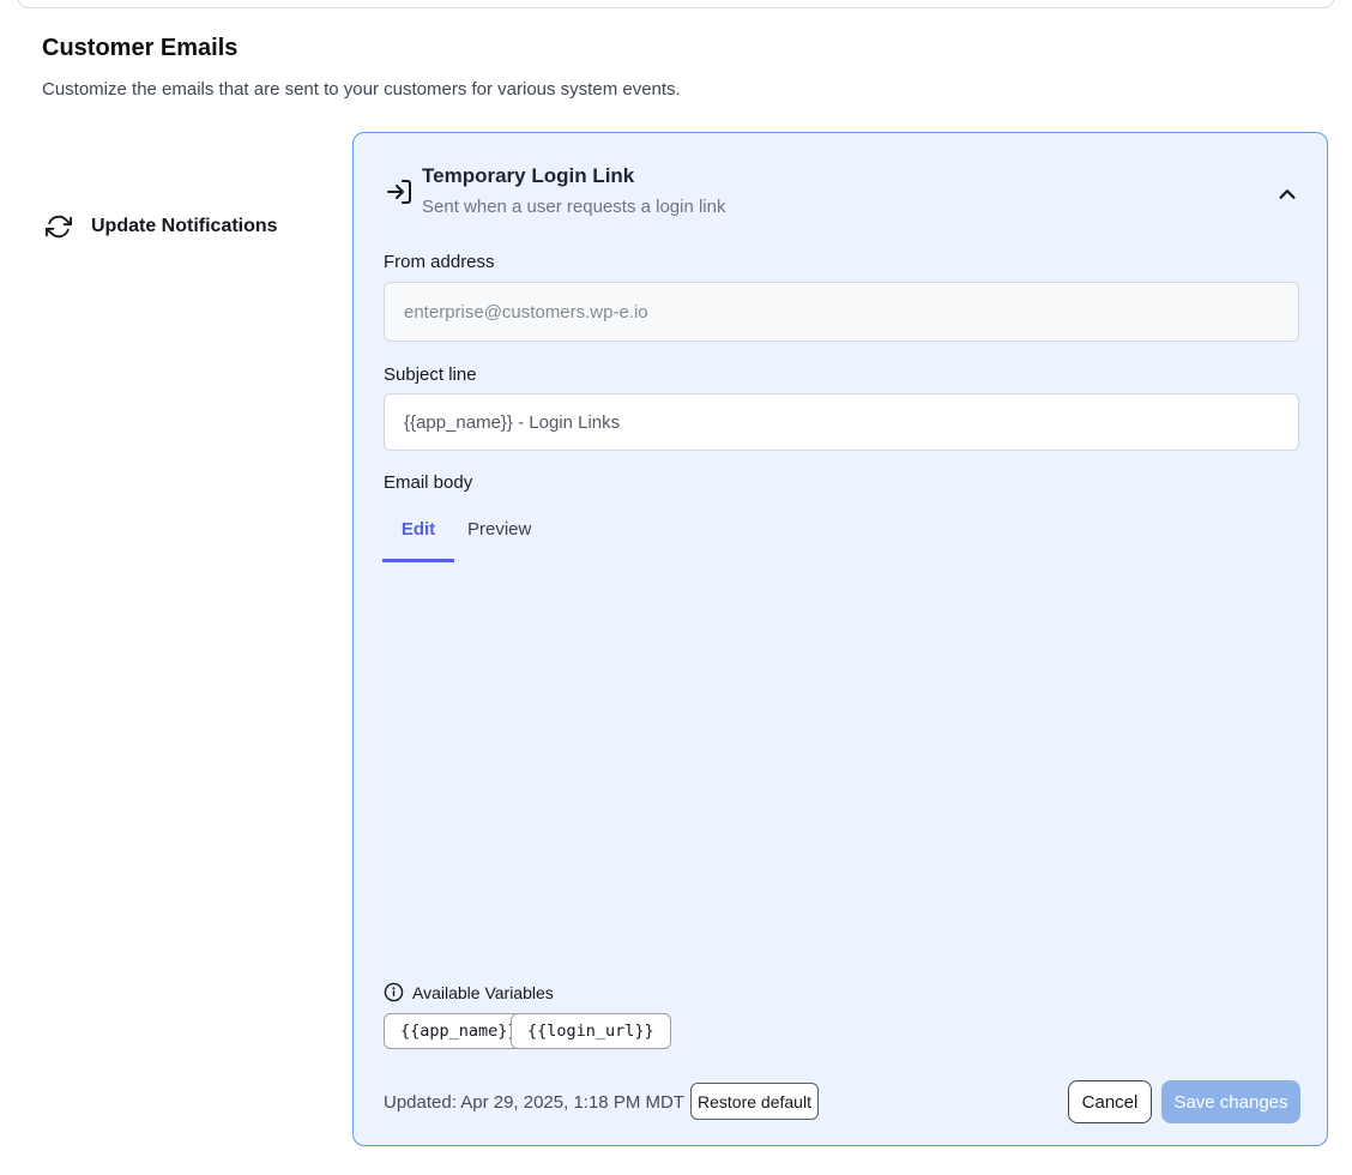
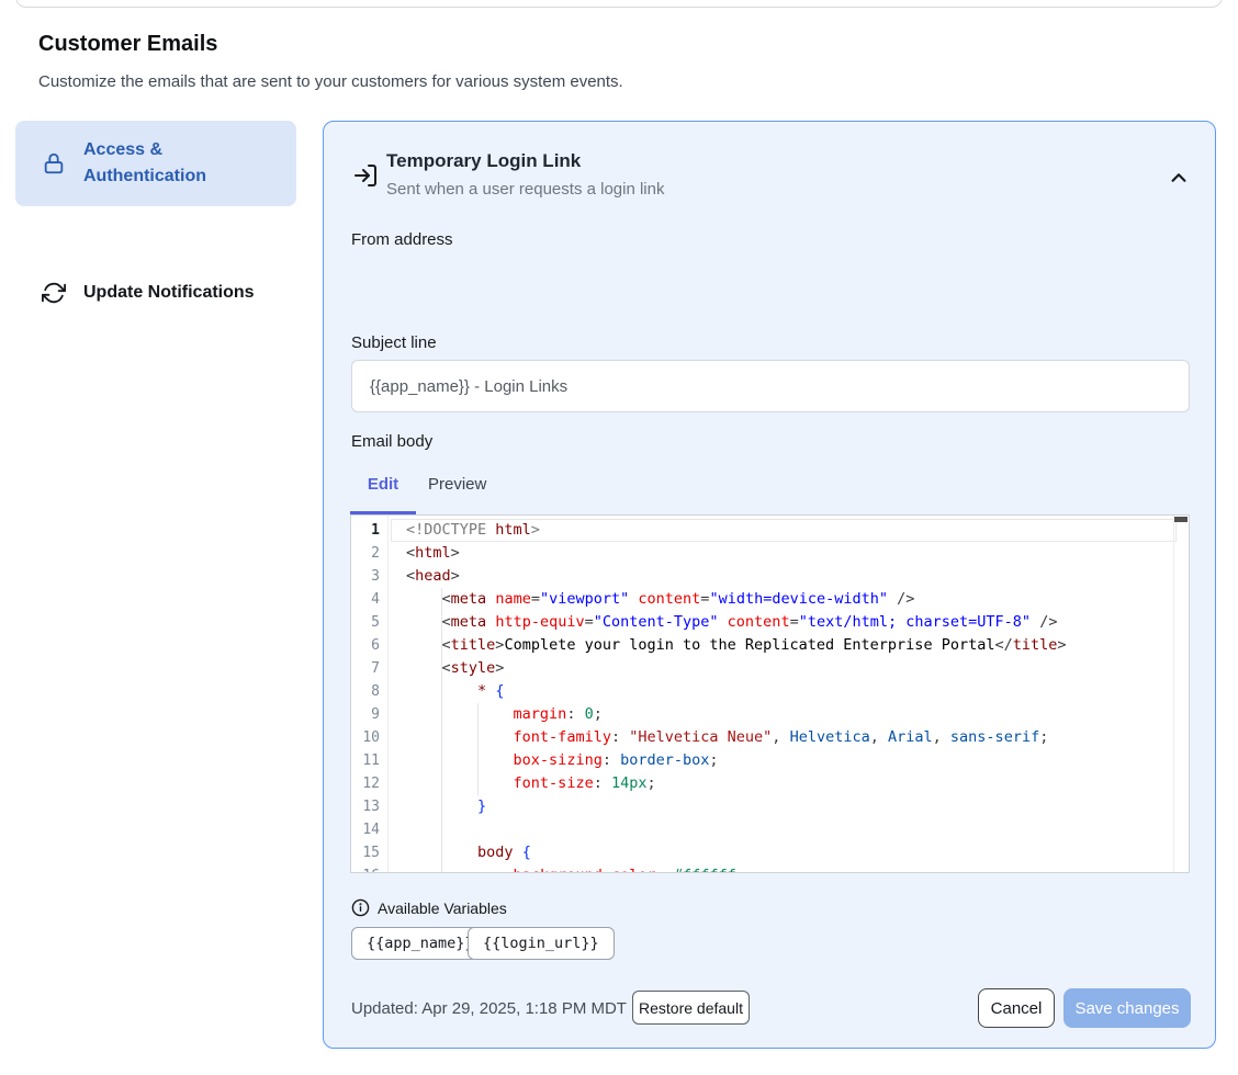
  Customer Emails
  Customize the emails that are sent to your customers for various system events.
+ Access & Authentication
  Update Notifications
  Temporary Login Link
  Sent when a user requests a login link
  From address
- enterprise@customers.wp-e.io
  Subject line
  {{app_name}} - Login Links
  Email body
  Edit
  Preview
+ 1
+ 2
+ 3
+ 4
+ 5
+ 6
+ 7
+ 8
+ 9
+ 10
+ 11
+ 12
+ 13
+ 14
+ 15
+ <!DOCTYPE html>
+ <html>
+ <head>
+ <meta name="viewport" content="width=device-width" />
+ <meta http-equiv="Content-Type" content="text/html; charset=UTF-8" />
+ <title>Complete your login to the Replicated Enterprise Portal</title>
+ <style>
+ * {
+ margin: 0;
+ font-family: "Helvetica Neue", Helvetica, Arial, sans-serif;
+ box-sizing: border-box;
+ font-size: 14px;
+ }
+ body {
  Available Variables
  {{app_name}
  {{login_url}}
  Updated: Apr 29, 2025, 1:18 PM MDT
  Restore default
  Cancel
  Save changes
